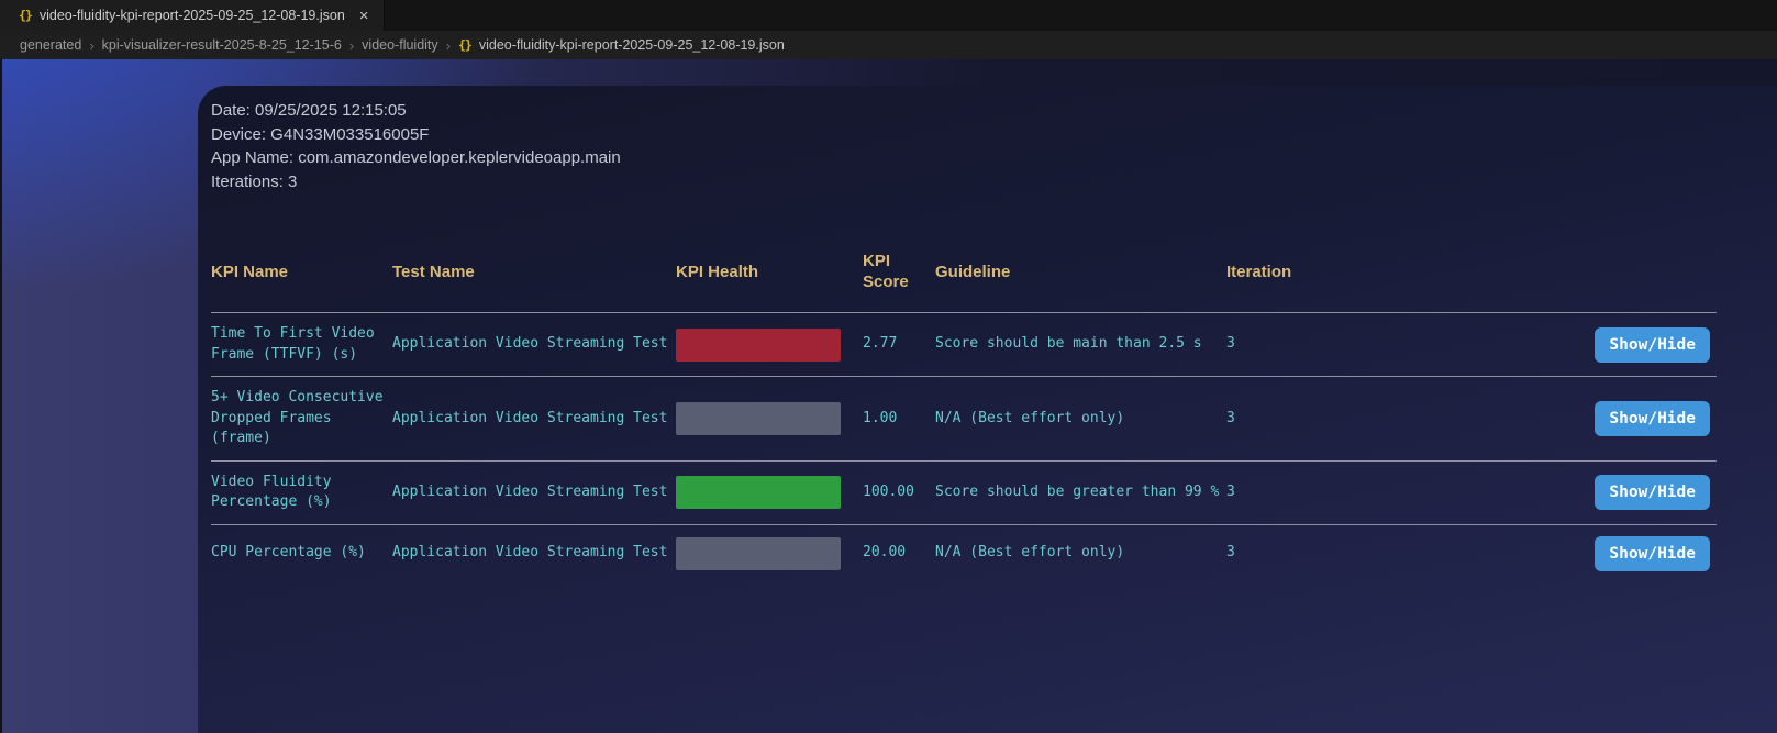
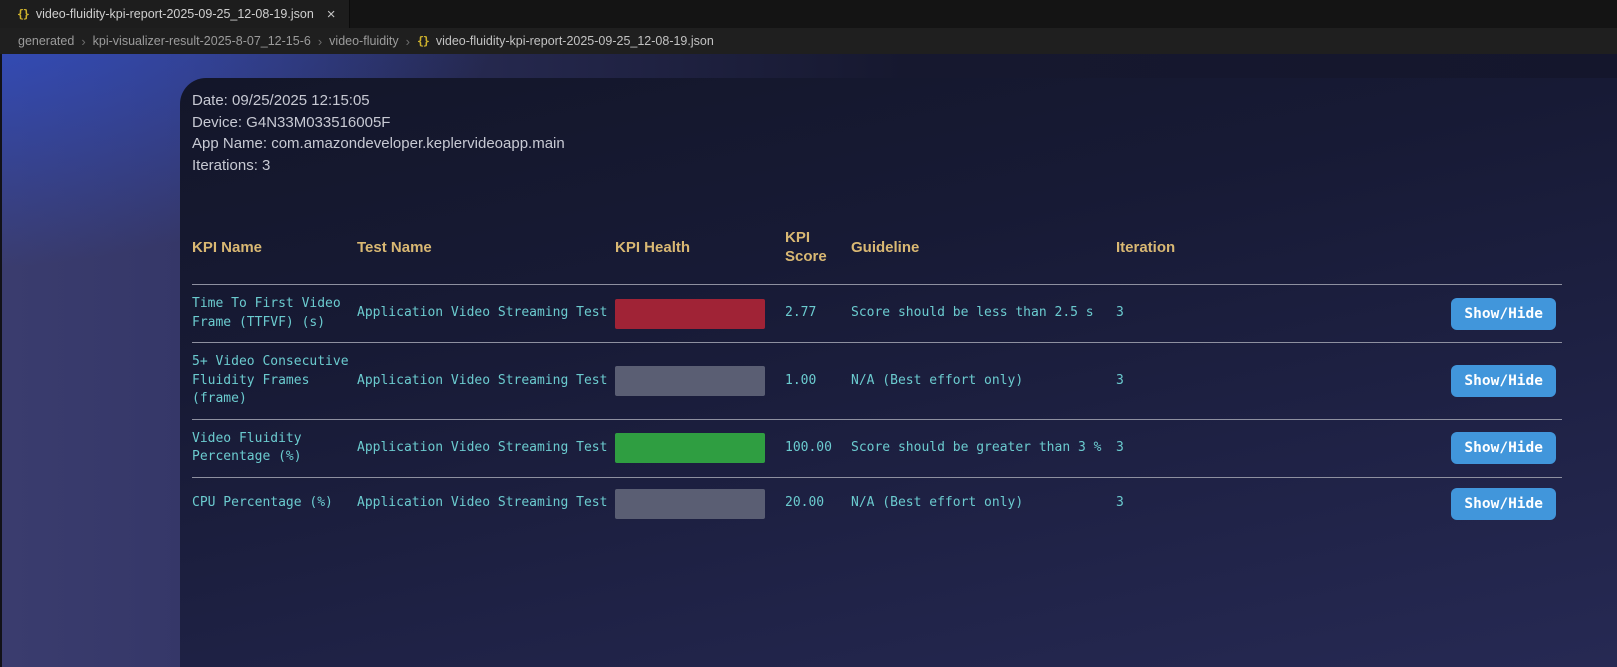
  {}
  video-fluidity-kpi-report-2025-09-25_12-08-19.json
  ×
  generated
  ›
- kpi-visualizer-result-2025-8-25_12-15-6
+ kpi-visualizer-result-2025-8-07_12-15-6
  ›
  video-fluidity
  ›
  {}
  video-fluidity-kpi-report-2025-09-25_12-08-19.json
  Date: 09/25/2025 12:15:05
  Device: G4N33M033516005F
  App Name: com.amazondeveloper.keplervideoapp.main
  Iterations: 3
  KPI Name	Test Name	KPI Health	KPI Score	Guideline	Iteration
- Time To First Video Frame (TTFVF) (s)	Application Video Streaming Test		2.77	Score should be main than 2.5 s	3	Show/Hide
+ Time To First Video Frame (TTFVF) (s)	Application Video Streaming Test		2.77	Score should be less than 2.5 s	3	Show/Hide
- 5+ Video Consecutive Dropped Frames (frame)	Application Video Streaming Test		1.00	N/A (Best effort only)	3	Show/Hide
+ 5+ Video Consecutive Fluidity Frames (frame)	Application Video Streaming Test		1.00	N/A (Best effort only)	3	Show/Hide
- Video Fluidity Percentage (%)	Application Video Streaming Test		100.00	Score should be greater than 99 %	3	Show/Hide
+ Video Fluidity Percentage (%)	Application Video Streaming Test		100.00	Score should be greater than 3 %	3	Show/Hide
  CPU Percentage (%)	Application Video Streaming Test		20.00	N/A (Best effort only)	3	Show/Hide
